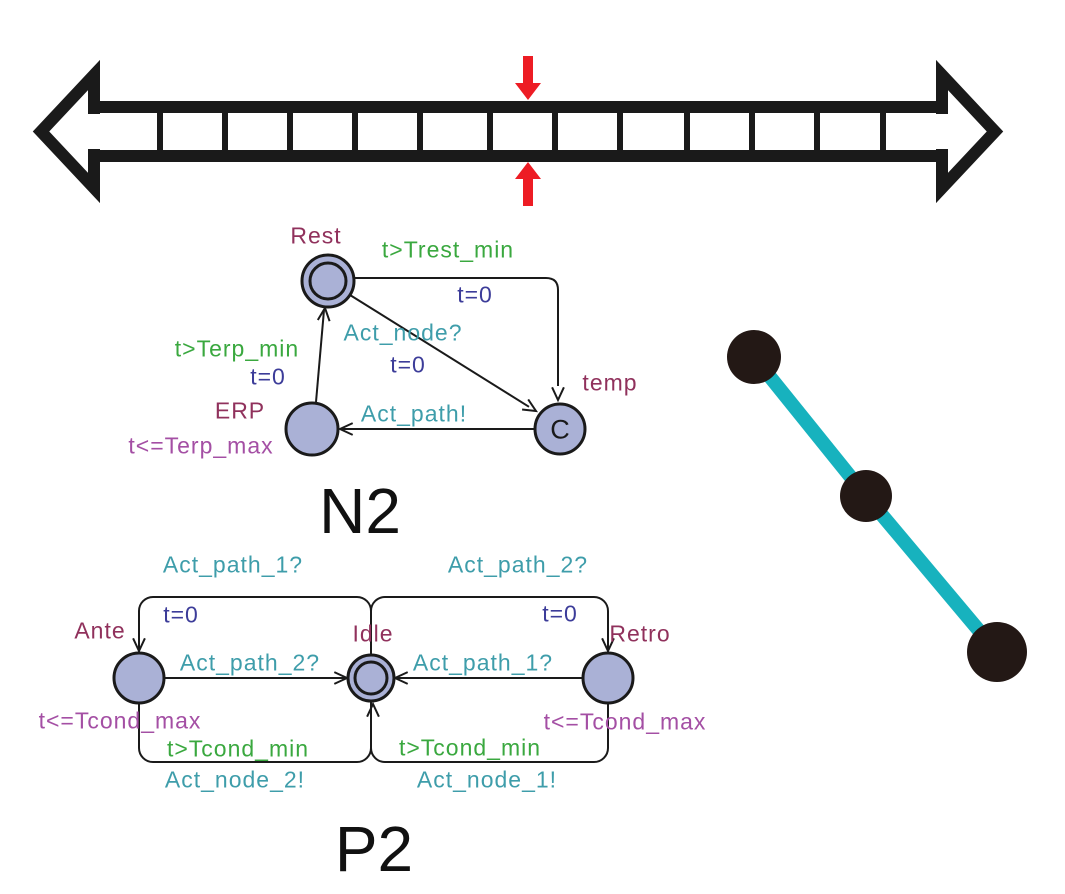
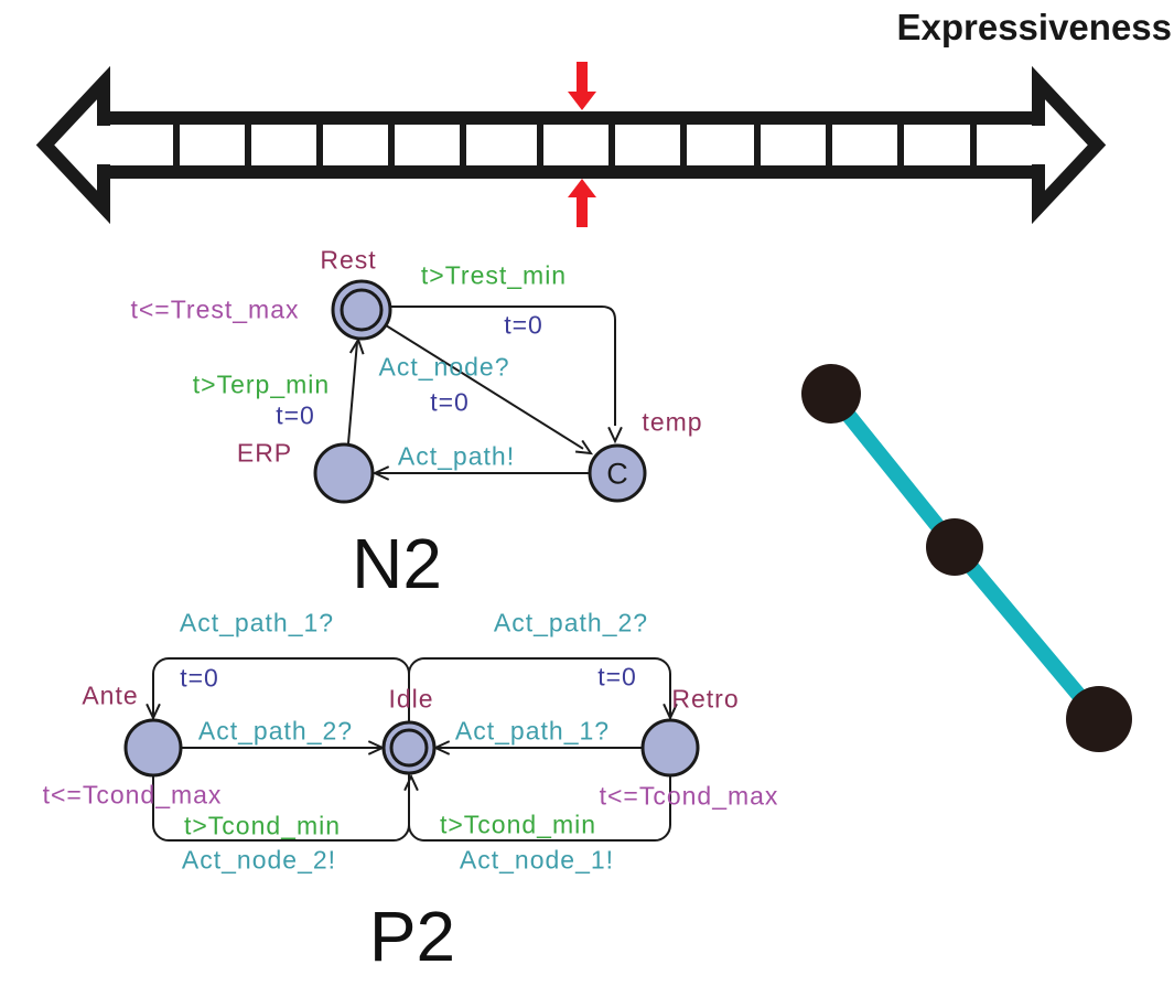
+ Expressiveness
  Rest
+ t<=Trest_max
  t>Trest_min
  t=0
  Act_node?
  t=0
  temp
  C
  Act_path!
  t>Terp_min
  t=0
  ERP
- t<=Terp_max
  N2
  Act_path_1?
  t=0
  Ante
  t<=Tcond_max
  Act_path_2?
  t>Tcond_min
  Act_node_2!
  Idle
  Act_path_2?
  t=0
  Retro
  t<=Tcond_max
  Act_path_1?
  t>Tcond_min
  Act_node_1!
  P2
